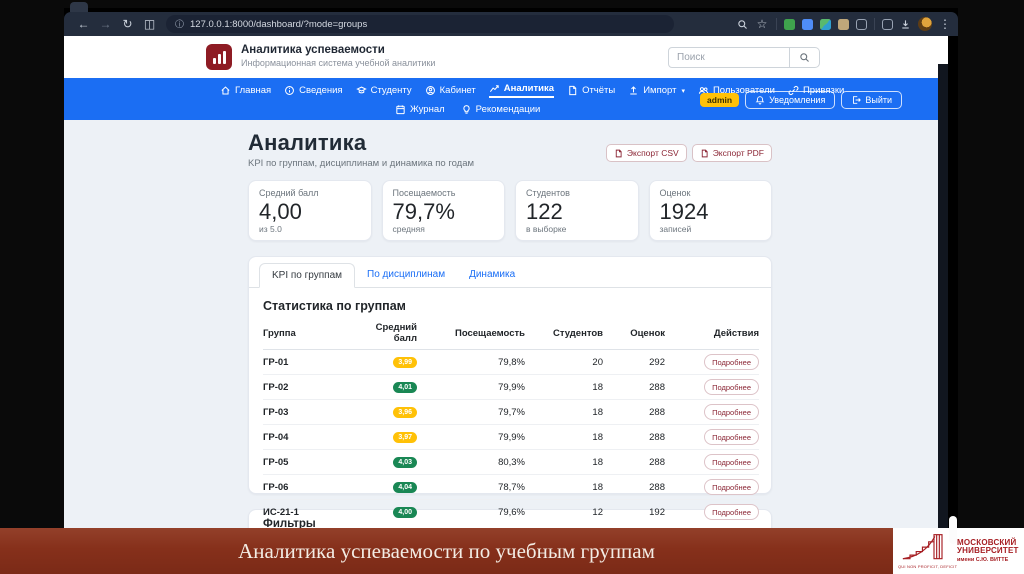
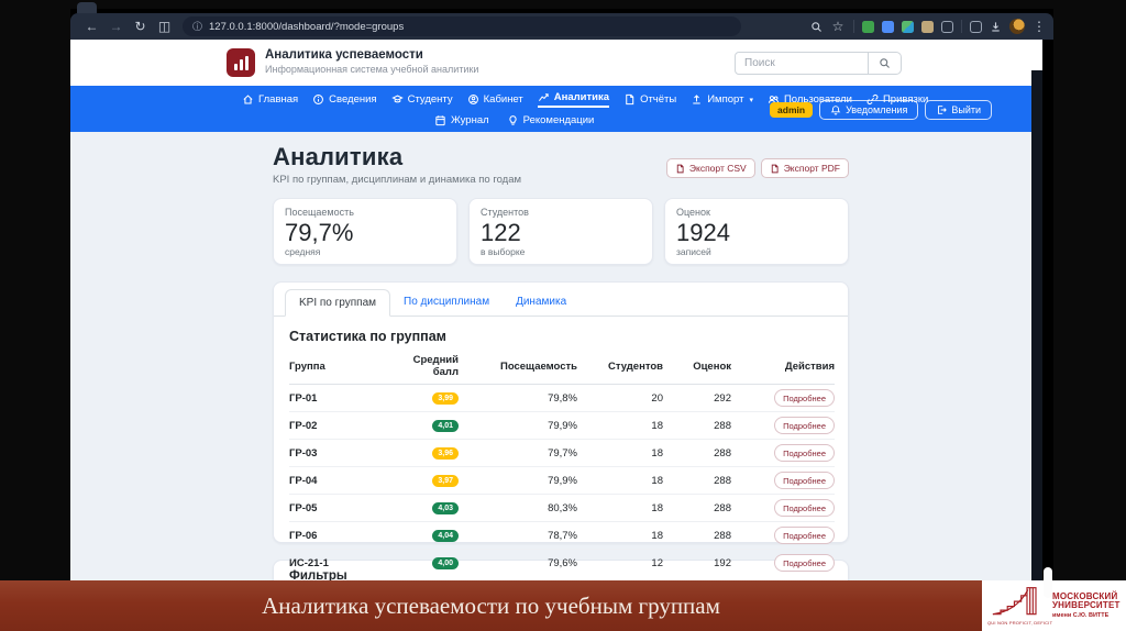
  ←
  →
  ↻
  ◫
  ⓘ
  127.0.0.1:8000/dashboard/?mode=groups
  ☆
  ⋮
  Аналитика успеваемости
  Информационная система учебной аналитики
  Поиск
  Главная
  Сведения
  Студенту
  Кабинет
  Аналитика
  Отчёты
  Импорт
  Пользователи
  Привязки
  Журнал
  Рекомендации
  admin
  Уведомления
  Выйти
  Аналитика
  KPI по группам, дисциплинам и динамика по годам
  Экспорт CSV
  Экспорт PDF
- Средний балл
- 4,00
- из 5.0
  Посещаемость
  79,7%
  средняя
  Студентов
  122
  в выборке
  Оценок
  1924
  записей
  KPI по группам
  По дисциплинам
  Динамика
  Статистика по группам
  Группа	Средний балл	Посещаемость	Студентов	Оценок	Действия
  ГР-01		79,8%	20	292	Подробнее
  ГР-02		79,9%	18	288	Подробнее
  ГР-03		79,7%	18	288	Подробнее
  ГР-04		79,9%	18	288	Подробнее
  ГР-05		80,3%	18	288	Подробнее
  ГР-06		78,7%	18	288	Подробнее
  ИС-21-1		79,6%	12	192	Подробнее
  Фильтры
  Аналитика успеваемости по учебным группам
  МОСКОВСКИЙ
  УНИВЕРСИТЕТ
